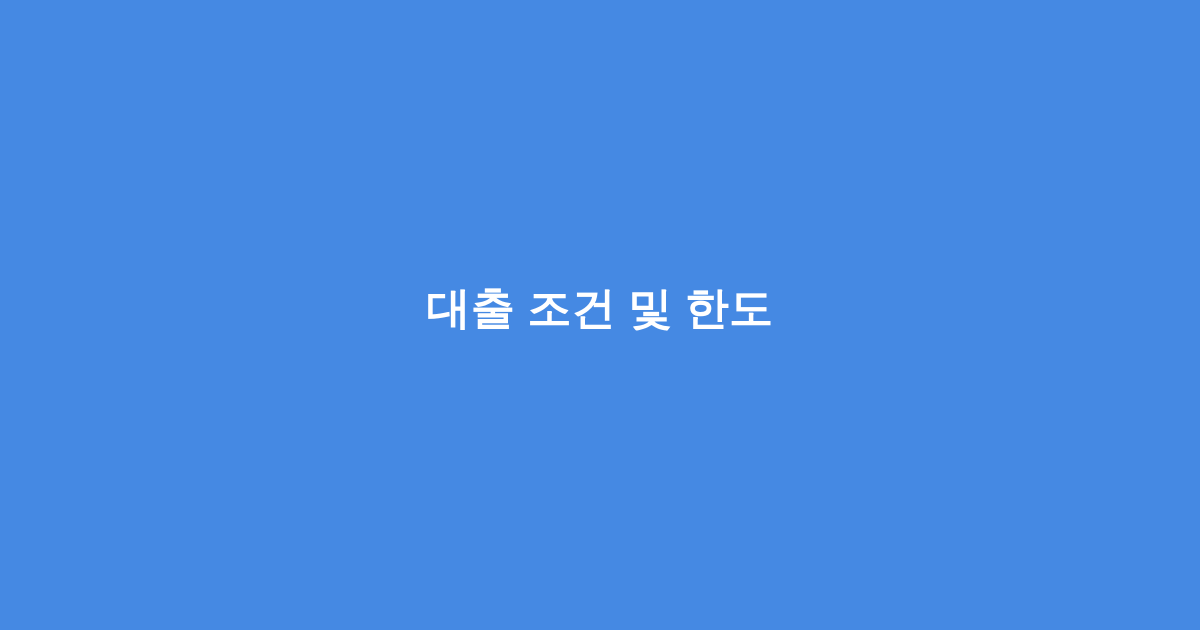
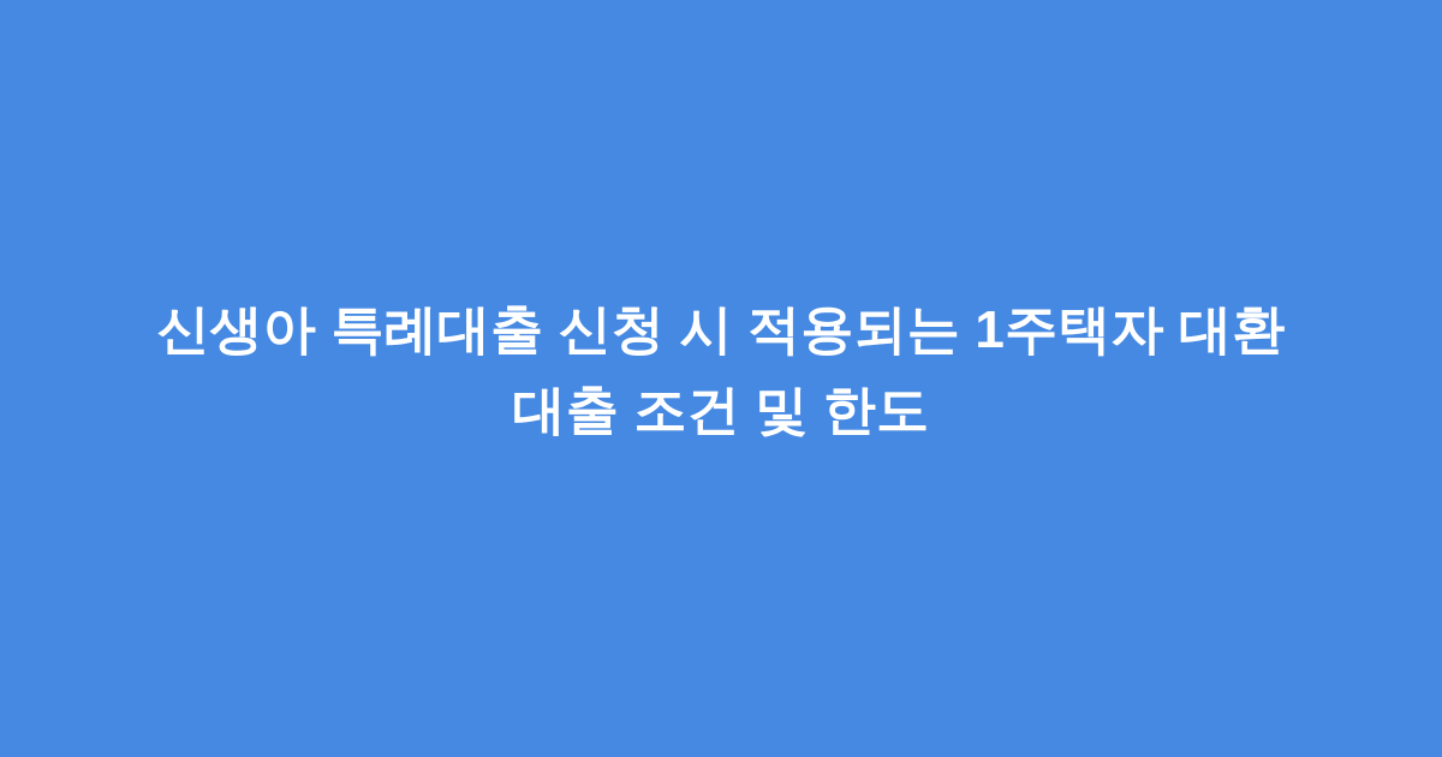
+ 신생아 특례대출 신청 시 적용되는 1주택자 대환
  대출 조건 및 한도
